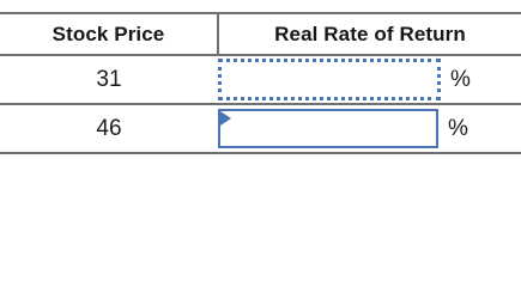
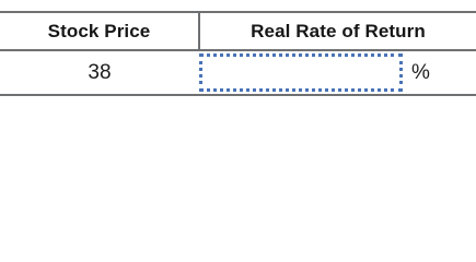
  Stock Price	Real Rate of Return
- 31	%
+ 38	%
- 46	%
